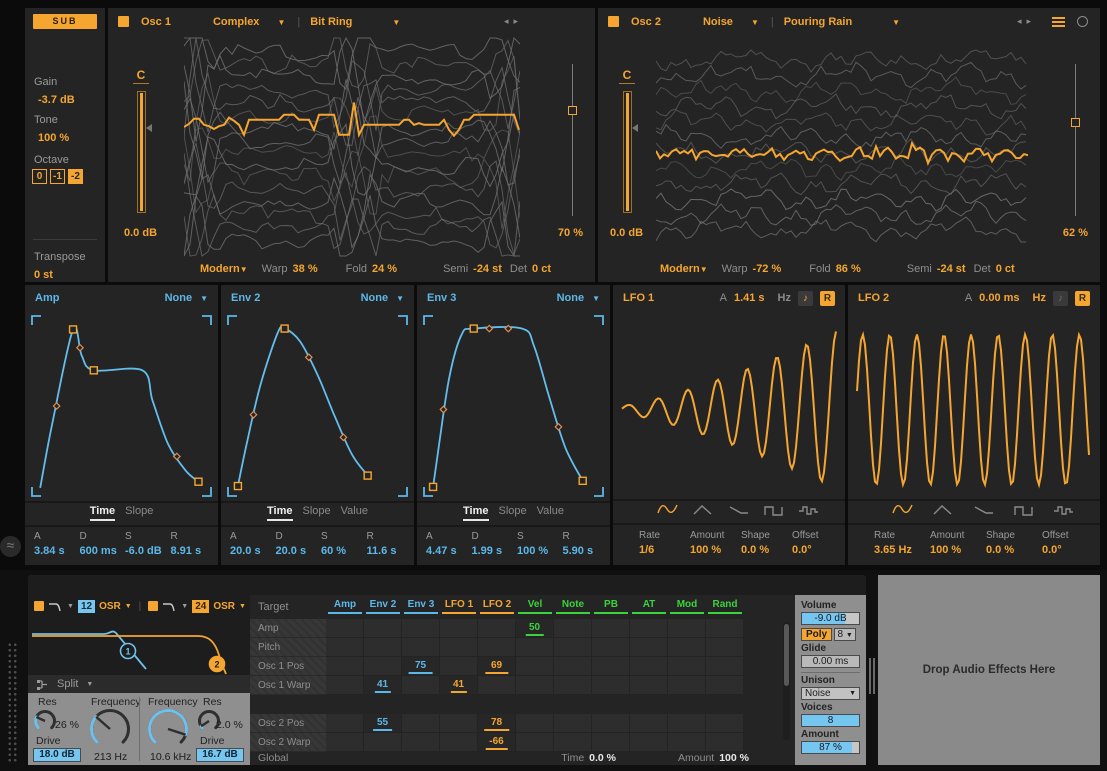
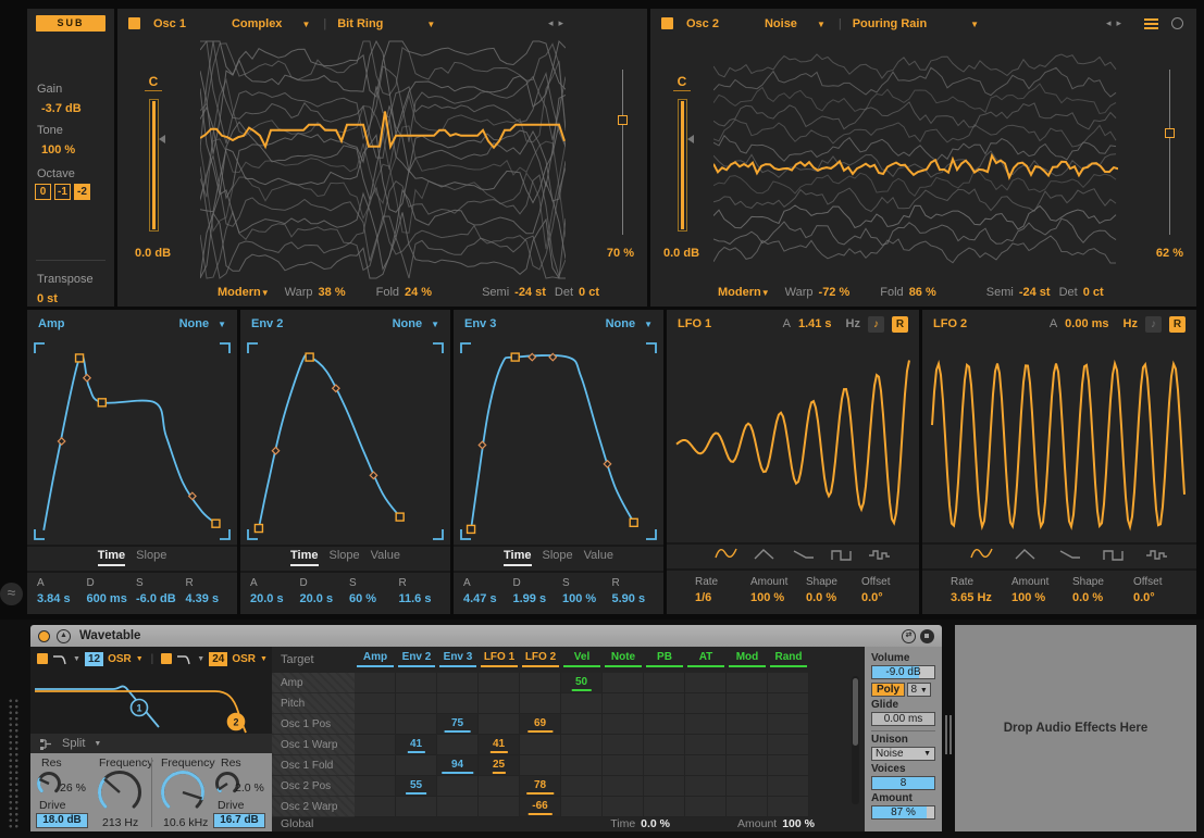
  SUB
  Gain
  -3.7 dB
  Tone
  100 %
  Octave
  0
  -1
  -2
  Transpose
  0 st
  Osc 1
  Complex ▼
  |
  Bit Ring ▼
  ◂▸
  C
  0.0 dB
  70 %
  Modern▼
  Warp
  38 %
  Fold
  24 %
  Semi
  -24 st
  Det
  0 ct
  Osc 2
  Noise ▼
  |
  Pouring Rain ▼
  ◂▸
  C
  0.0 dB
  62 %
  Modern▼
  Warp
  -72 %
  Fold
  86 %
  Semi
  -24 st
  Det
  0 ct
  Amp
  None ▼
  Time Slope
  A
  3.84 s
  D
  600 ms
  S
  -6.0 dB
  R
- 8.91 s
+ 4.39 s
  Env 2
  None ▼
  Time Slope Value
  A
  20.0 s
  D
  20.0 s
  S
  60 %
  R
  11.6 s
  Env 3
  None ▼
  Time Slope Value
  A
  4.47 s
  D
  1.99 s
  S
  100 %
  R
  5.90 s
  LFO 1
  A
  1.41 s
  Hz
  ♪
  R
  Rate
  1/6
  Amount
  100 %
  Shape
  0.0 %
  Offset
  0.0°
  LFO 2
  A
  0.00 ms
  Hz
  ♪
  R
  Rate
  3.65 Hz
  Amount
  100 %
  Shape
  0.0 %
  Offset
  0.0°
  ≈
+ Wavetable
  12
  OSR
  |
  24
  OSR
  1
  2
  Split
  Res
  26 %
  Drive
  18.0 dB
  Frequency
  213 Hz
  Frequency
  10.6 kHz
  Res
  2.0 %
  Drive
  16.7 dB
  Target
  Amp
  Env 2
  Env 3
  LFO 1
  LFO 2
  Vel
  Note
  PB
  AT
  Mod
  Rand
  Amp
  50
  Pitch
  Osc 1 Pos
  75
  69
  Osc 1 Warp
  41
  41
+ Osc 1 Fold
+ 94
+ 25
  Osc 2 Pos
  55
  78
  Osc 2 Warp
  -66
  Global
  Time
  0.0 %
  Amount
  100 %
  Volume
  -9.0 dB
  Poly
  Glide
  0.00 ms
  Unison
  Noise
  Voices
  8
  Amount
  87 %
  Drop Audio Effects Here
